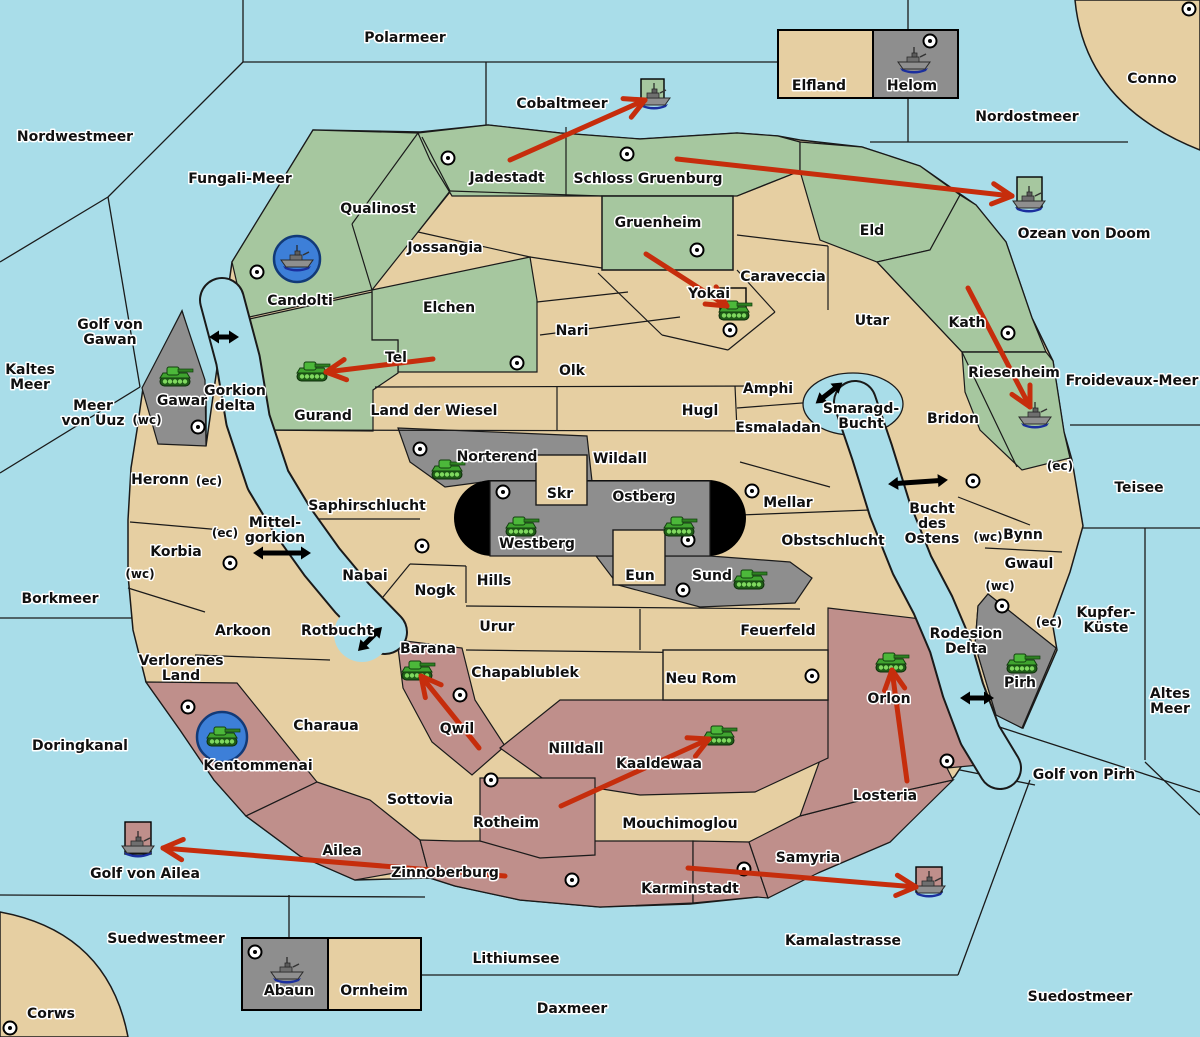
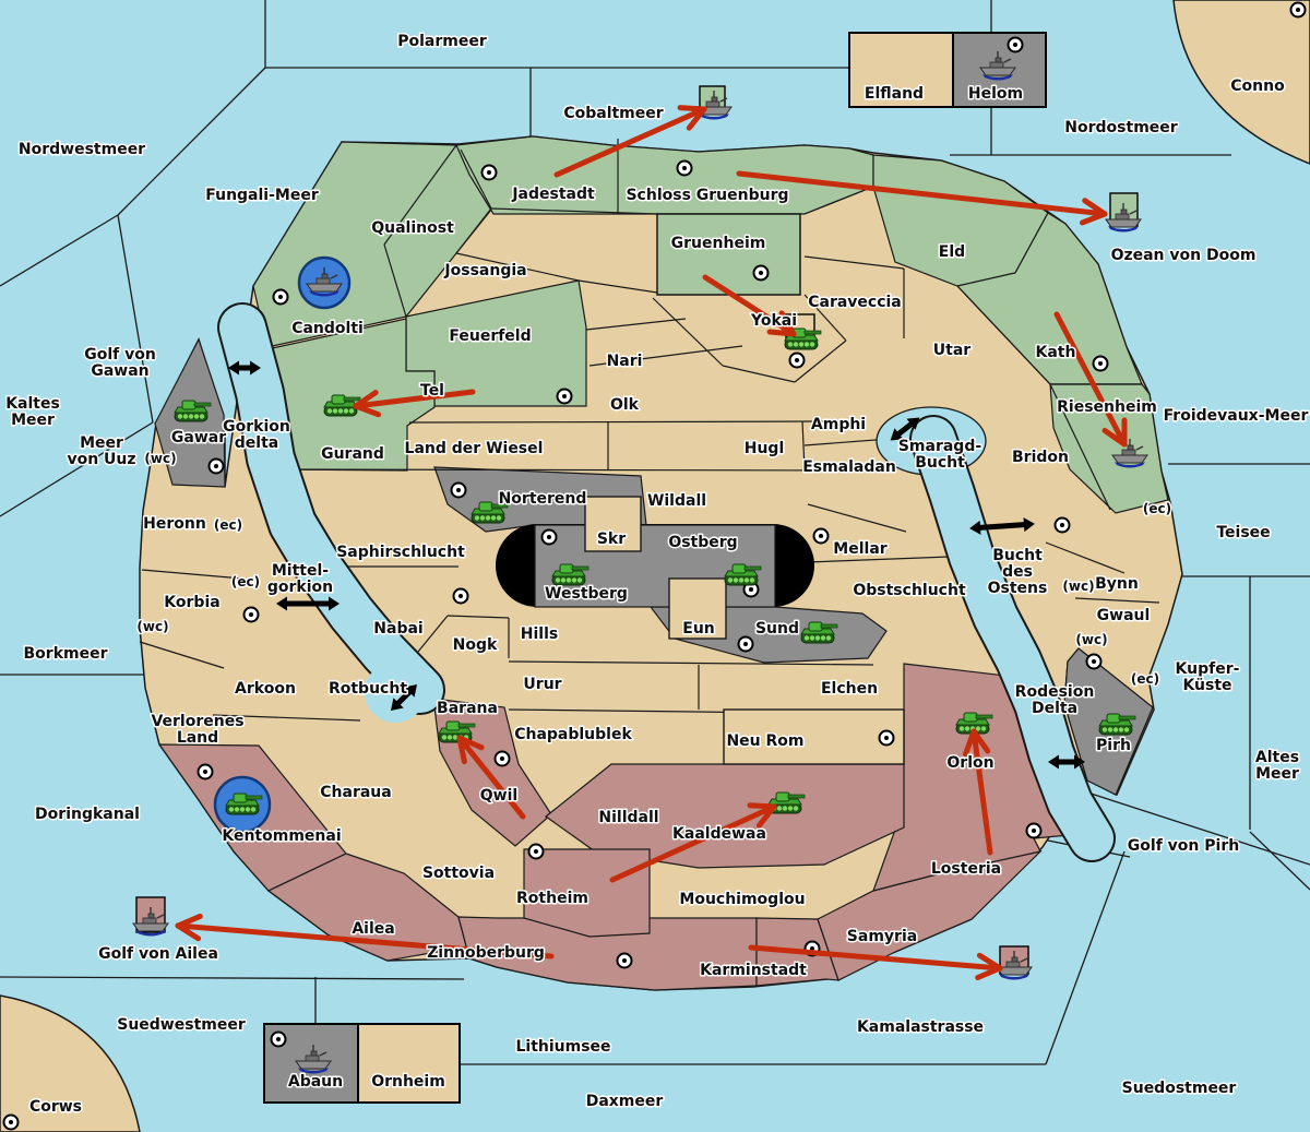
  Polarmeer
  Nordwestmeer
  Fungali-Meer
  Cobaltmeer
  Nordostmeer
  Ozean von Doom
  Froidevaux-Meer
  Teisee
  Golf von
  Gawan
  Kaltes
  Meer
  Meer
  von Uuz
  Gorkion
  delta
  Smaragd-
  Bucht
  Bucht
  des
  Ostens
  Mittel-
  gorkion
  Borkmeer
  Rotbucht
  Kupfer-
  Küste
  Altes
  Meer
  Rodesion
  Delta
  Golf von Pirh
  Doringkanal
  Golf von Ailea
  Suedwestmeer
  Kamalastrasse
  Lithiumsee
  Daxmeer
  Suedostmeer
  Conno
  Elfland
  Helom
  Qualinost
  Jadestadt
  Schloss Gruenburg
  Gruenheim
  Candolti
  Jossangia
- Elchen
+ Feuerfeld
  Gurand
  Tel
  Eld
  Caraveccia
  Utar
  Kath
  Riesenheim
  Yokai
  Nari
  Olk
  Land der Wiesel
  Hugl
  Amphi
  Esmaladan
  Bridon
  Skr
  Wildall
  Ostberg
  Westberg
  Eun
  Sund
  Mellar
  Obstschlucht
  Hills
  Nogk
  Nabai
  Saphirschlucht
  Heronn
  Korbia
  Arkoon
  Verlorenes
  Land
  Charaua
  Urur
- Feuerfeld
+ Elchen
  Chapablublek
  Barana
  Qwil
  Neu Rom
  Nilldall
  Kaaldewaa
  Orlon
  Losteria
  Samyria
  Mouchimoglou
  Rotheim
  Sottovia
  Zinnoberburg
  Karminstadt
  Ailea
  Kentommenai
  Gawar
  Norterend
  Bynn
  Gwaul
  Pirh
  Abaun
  Ornheim
  Corws
  (wc)
  (ec)
  (ec)
  (wc)
  (ec)
  (wc)
  (wc)
  (ec)
